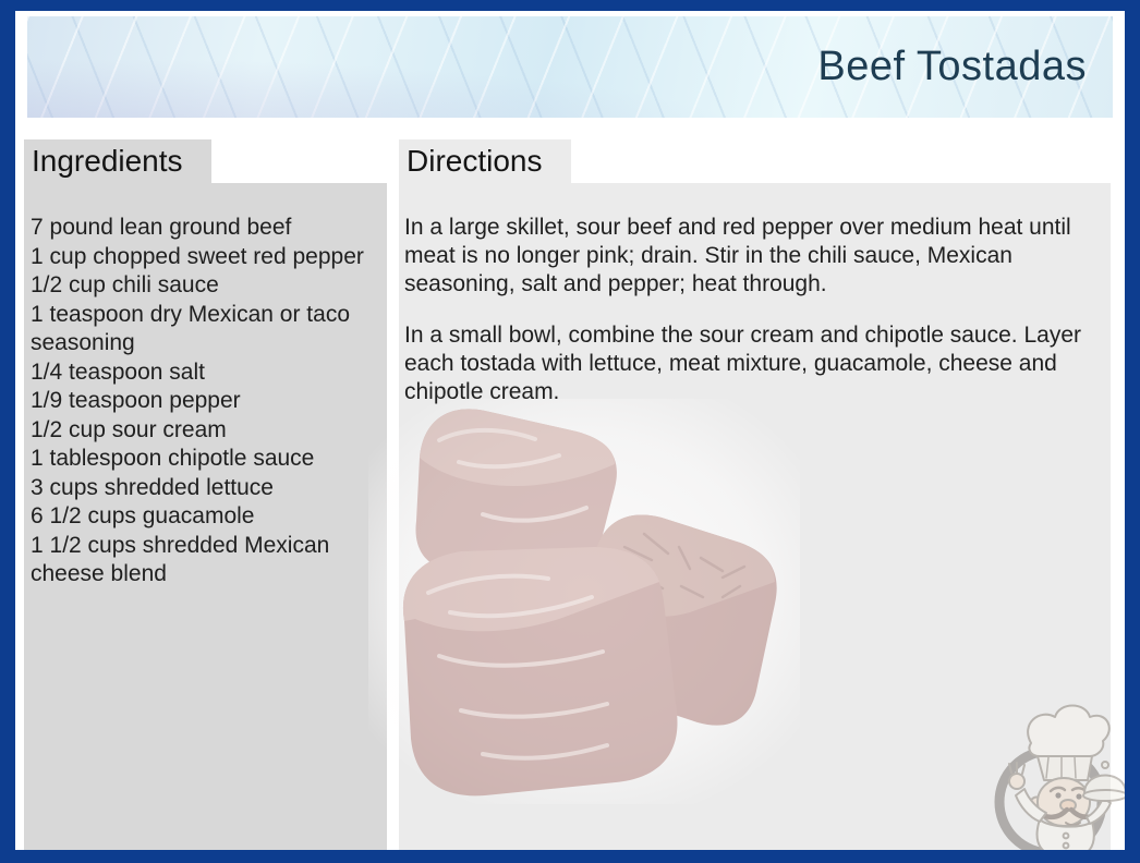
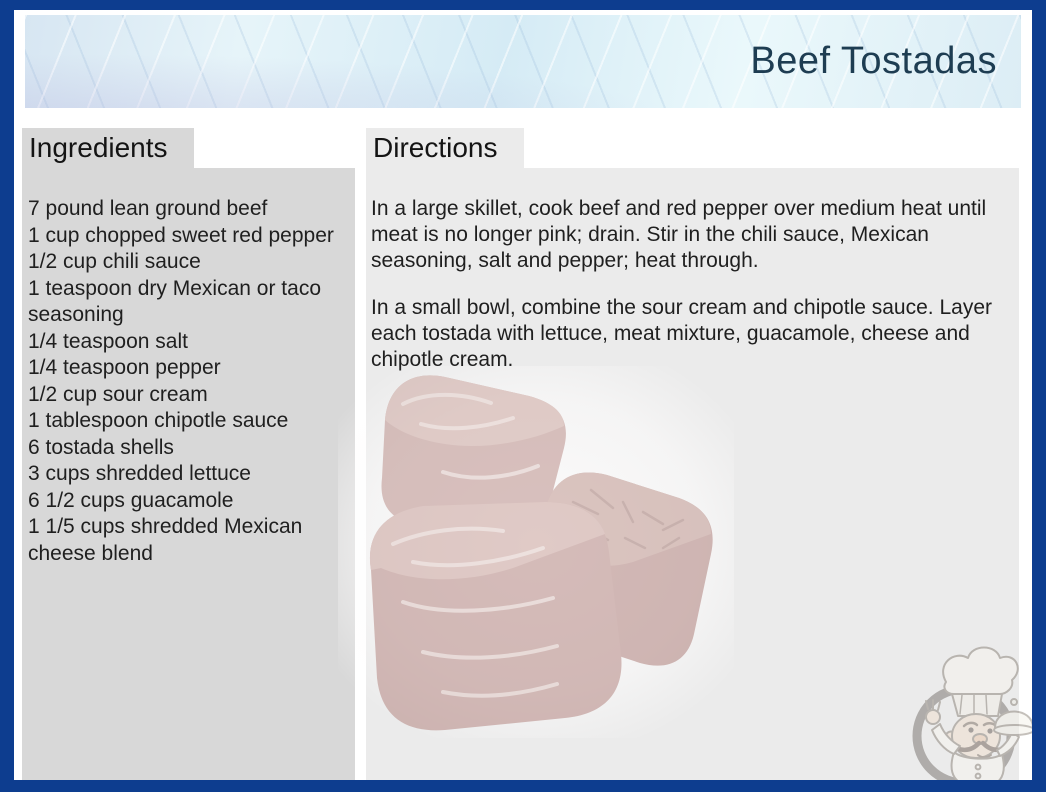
  Beef Tostadas
  Ingredients
  7 pound lean ground beef
  1 cup chopped sweet red pepper
  1/2 cup chili sauce
  1 teaspoon dry Mexican or taco seasoning
  1/4 teaspoon salt
- 1/9 teaspoon pepper
+ 1/4 teaspoon pepper
  1/2 cup sour cream
  1 tablespoon chipotle sauce
+ 6 tostada shells
  3 cups shredded lettuce
  6 1/2 cups guacamole
- 1 1/2 cups shredded Mexican cheese blend
+ 1 1/5 cups shredded Mexican cheese blend
  Directions
- In a large skillet, sour beef and red pepper over medium heat until meat is no longer pink; drain. Stir in the chili sauce, Mexican seasoning, salt and pepper; heat through.
+ In a large skillet, cook beef and red pepper over medium heat until meat is no longer pink; drain. Stir in the chili sauce, Mexican seasoning, salt and pepper; heat through.
  In a small bowl, combine the sour cream and chipotle sauce. Layer each tostada with lettuce, meat mixture, guacamole, cheese and chipotle cream.
